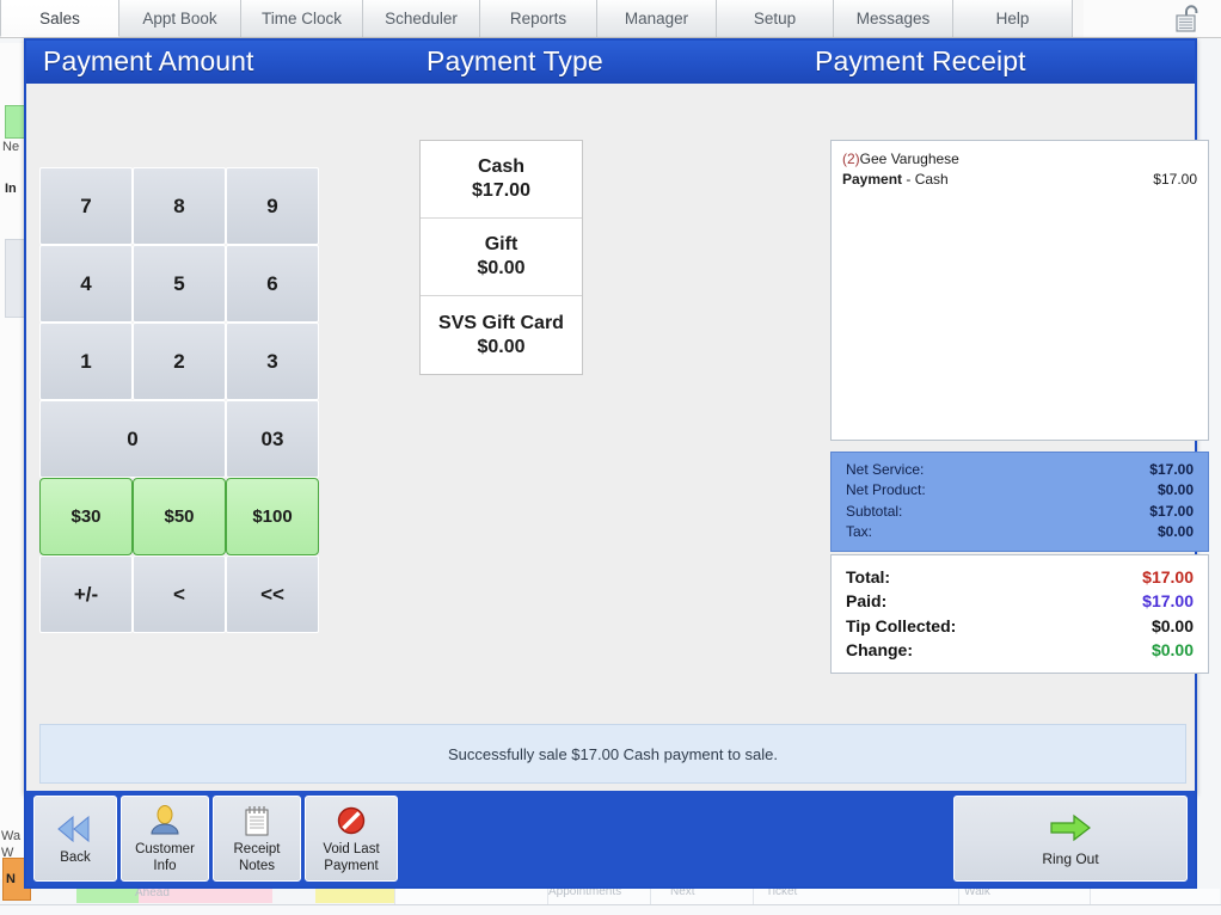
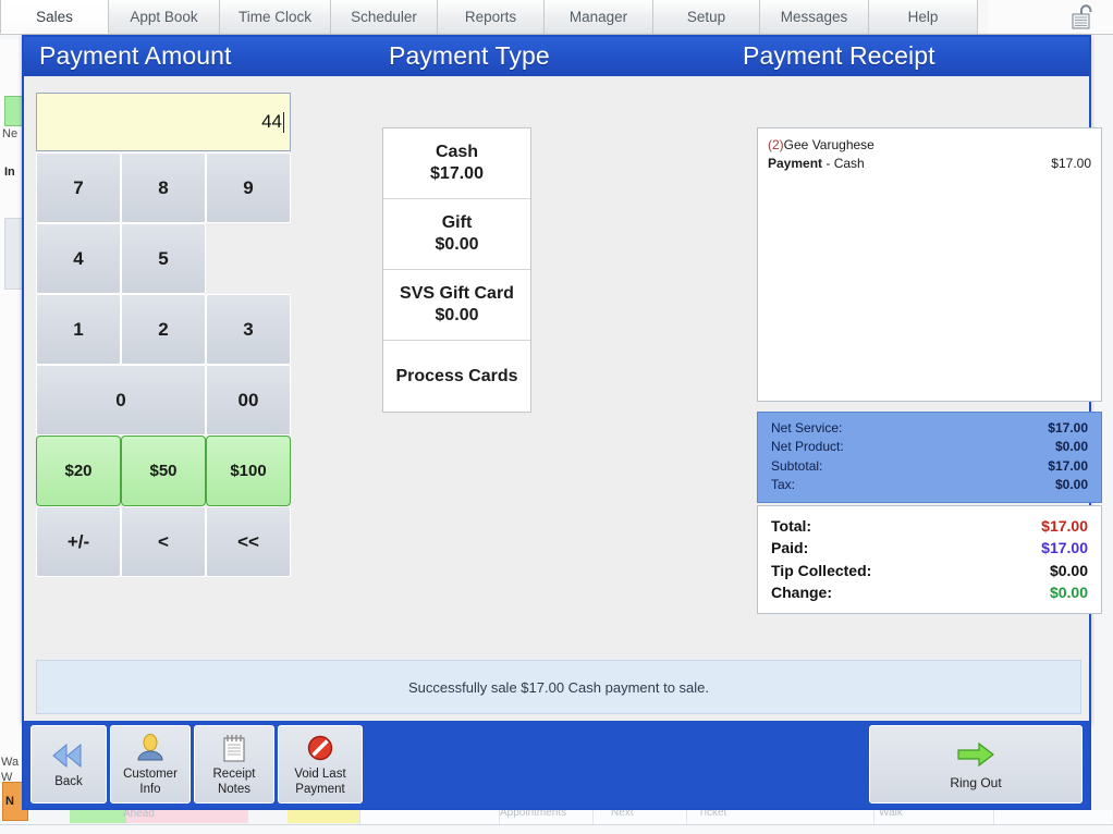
  Ne
  In
  Wa
  W
  N
  Ahead
  Appointments
  Next
  Ticket
  Walk
  Sales
  Appt Book
  Time Clock
  Scheduler
  Reports
  Manager
  Setup
  Messages
  Help
  Payment Amount
  Payment Type
  Payment Receipt
+ 44
  7
  8
  9
  4
  5
- 6
  1
  2
  3
  0
- 03
+ 00
- $30
+ $20
  $50
  $100
  +/-
  <
  <<
  Cash
  $17.00
  Gift
  $0.00
  SVS Gift Card
  $0.00
+ Process Cards
  (2)Gee Varughese
  Payment - Cash
  $17.00
  Net Service:
  $17.00
  Net Product:
  $0.00
  Subtotal:
  $17.00
  Tax:
  $0.00
  Total:
  $17.00
  Paid:
  $17.00
  Tip Collected:
  $0.00
  Change:
  $0.00
  Successfully sale $17.00 Cash payment to sale.
  Back
  Customer
  Info
  Receipt
  Notes
  Void Last
  Payment
  Ring Out
